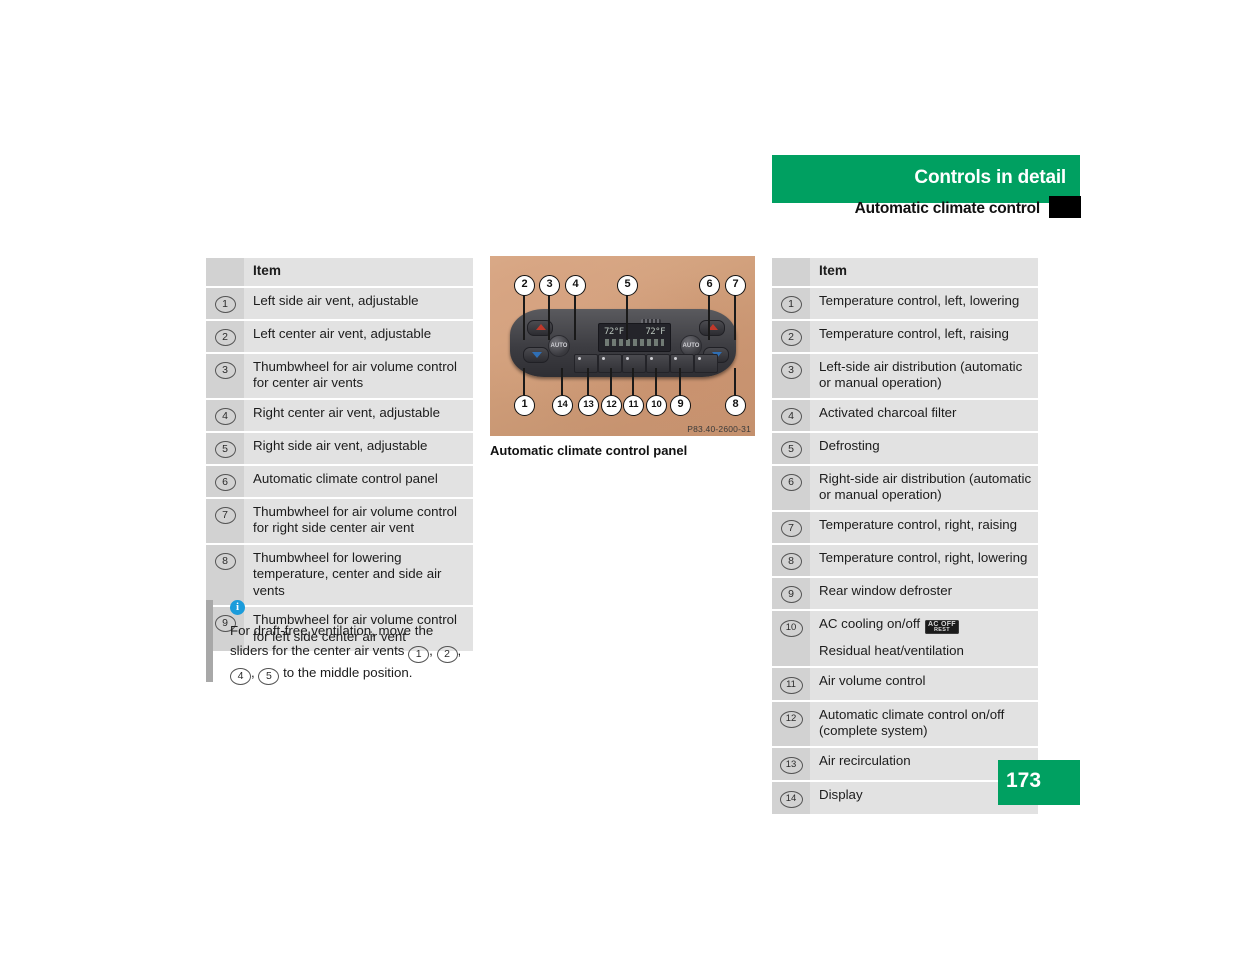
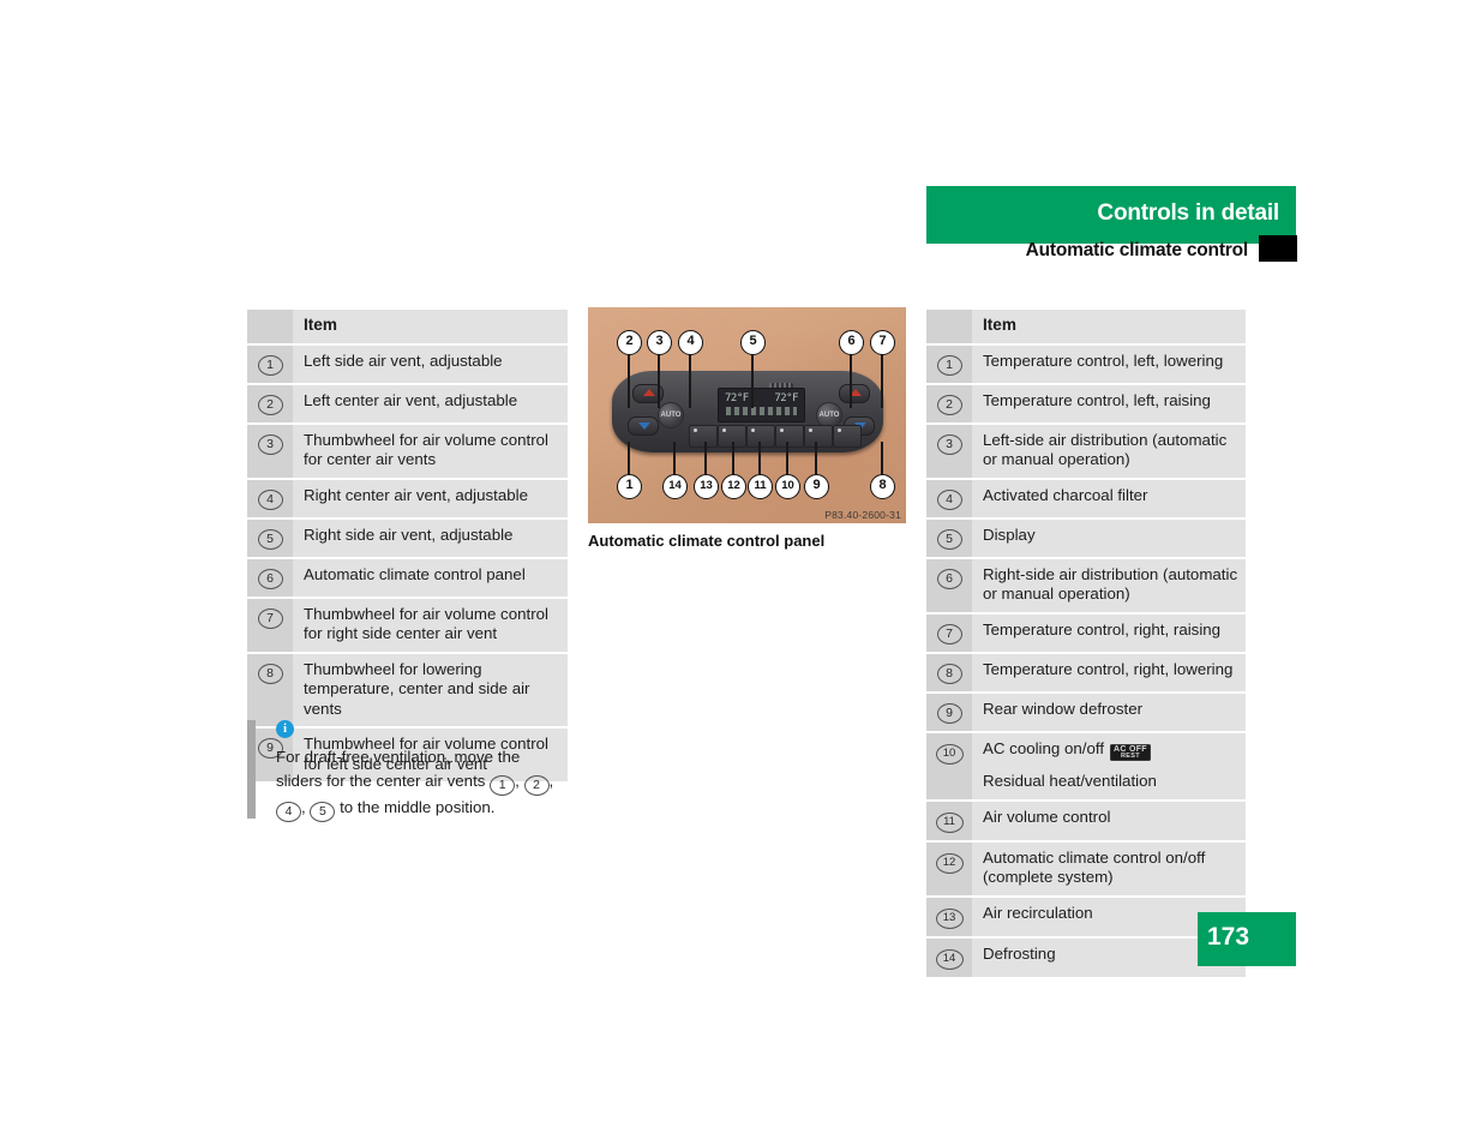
  Controls in detail
  Automatic climate control
  	Item
  1	Left side air vent, adjustable
  2	Left center air vent, adjustable
  3	Thumbwheel for air volume control for center air vents
  4	Right center air vent, adjustable
  5	Right side air vent, adjustable
  6	Automatic climate control panel
  7	Thumbwheel for air volume control for right side center air vent
  8	Thumbwheel for lowering temperature, center and side air vents
  9	Thumbwheel for air volume control for left side center air vent
  72°F
  72°F
  2
  3
  4
  5
  6
  7
  1
  14
  13
  12
  11
  10
  9
  8
  P83.40-2600-31
  Automatic climate control panel
  	Item
  1	Temperature control, left, lowering
  2	Temperature control, left, raising
  3	Left-side air distribution (automatic or manual operation)
  4	Activated charcoal filter
- 5	Defrosting
+ 5	Display
  6	Right-side air distribution (automatic or manual operation)
  7	Temperature control, right, raising
  8	Temperature control, right, lowering
  9	Rear window defroster
  10	AC cooling on/offResidual heat/ventilation
  11	Air volume control
  12	Automatic climate control on/off (complete system)
  13	Air recirculation
- 14	Display
+ 14	Defrosting
  i
  For draft-free ventilation, move the sliders for the center air vents 1 , 2 , 4 , 5 to the middle position.
  173
